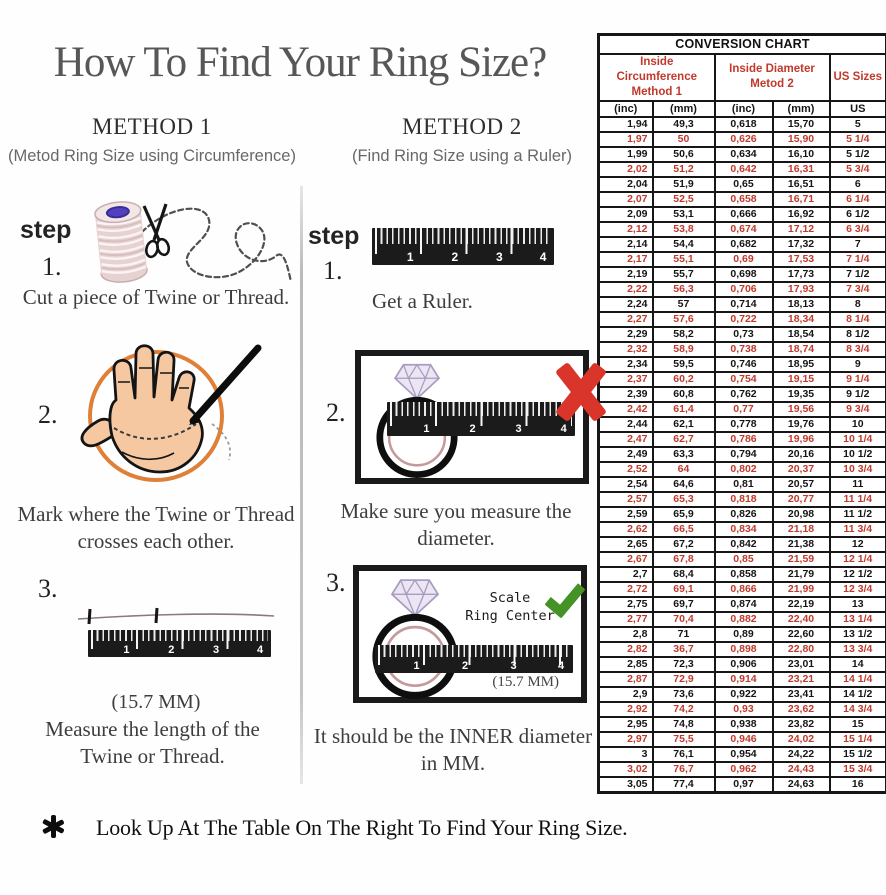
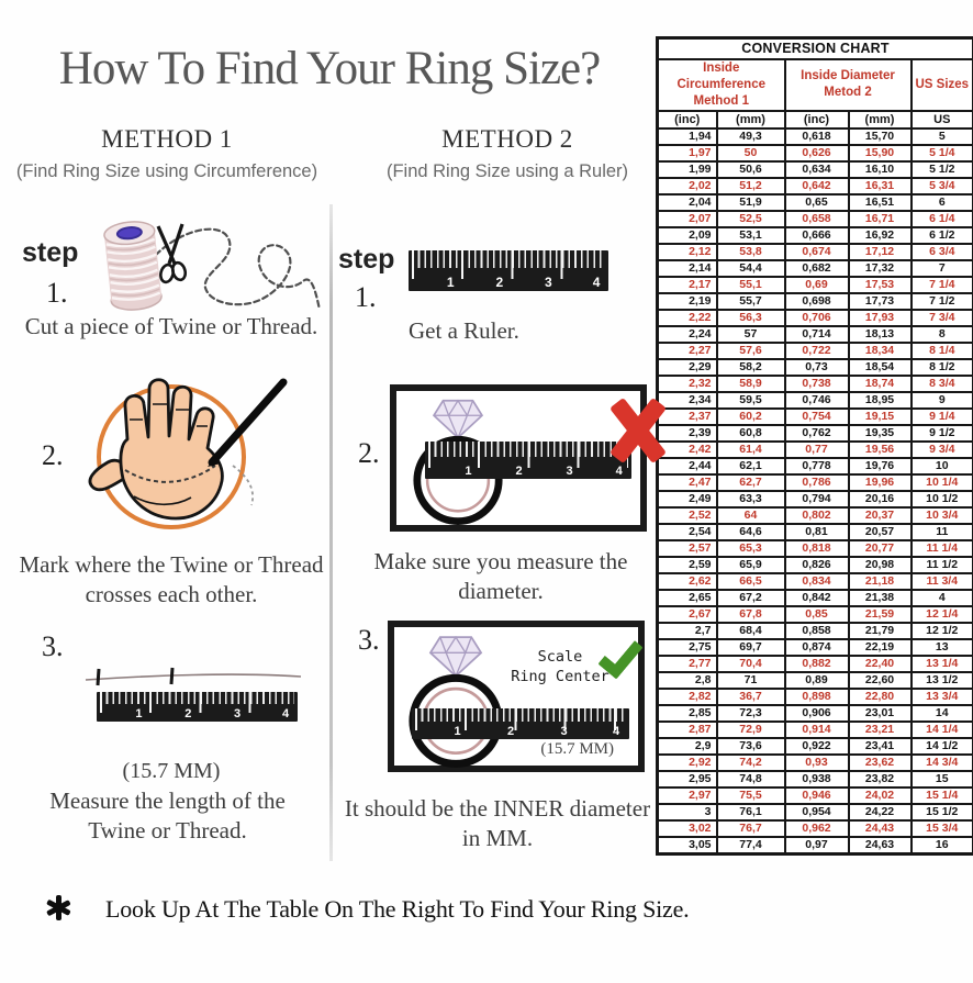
  How To Find Your Ring Size?
  METHOD 1
- (Metod Ring Size using Circumference)
+ (Find Ring Size using Circumference)
  METHOD 2
  (Find Ring Size using a Ruler)
  step
  1.
  Cut a piece of Twine or Thread.
  2.
  Mark where the Twine or Thread
  crosses each other.
  3.
  1
  2
  3
  4
  (15.7 MM)
  Measure the length of the
  Twine or Thread.
  step
  1
  2
  3
  4
  1.
  Get a Ruler.
  2.
  1
  2
  3
  4
  Make sure you measure the diameter.
  3.
  Scale
  Ring Center
  1
  2
  3
  4
  (15.7 MM)
  It should be the INNER diameter
  in MM.
  Look Up At The Table On The Right To Find Your Ring Size.
  CONVERSION CHART
  Inside Circumference Method 1	Inside Diameter Metod 2	US Sizes
  (inc)	(mm)	(inc)	(mm)	US
  1,94	49,3	0,618	15,70	5
  1,97	50	0,626	15,90	5 1/4
  1,99	50,6	0,634	16,10	5 1/2
  2,02	51,2	0,642	16,31	5 3/4
  2,04	51,9	0,65	16,51	6
  2,07	52,5	0,658	16,71	6 1/4
  2,09	53,1	0,666	16,92	6 1/2
  2,12	53,8	0,674	17,12	6 3/4
  2,14	54,4	0,682	17,32	7
  2,17	55,1	0,69	17,53	7 1/4
  2,19	55,7	0,698	17,73	7 1/2
  2,22	56,3	0,706	17,93	7 3/4
  2,24	57	0,714	18,13	8
  2,27	57,6	0,722	18,34	8 1/4
  2,29	58,2	0,73	18,54	8 1/2
  2,32	58,9	0,738	18,74	8 3/4
  2,34	59,5	0,746	18,95	9
  2,37	60,2	0,754	19,15	9 1/4
  2,39	60,8	0,762	19,35	9 1/2
  2,42	61,4	0,77	19,56	9 3/4
  2,44	62,1	0,778	19,76	10
  2,47	62,7	0,786	19,96	10 1/4
  2,49	63,3	0,794	20,16	10 1/2
  2,52	64	0,802	20,37	10 3/4
  2,54	64,6	0,81	20,57	11
  2,57	65,3	0,818	20,77	11 1/4
  2,59	65,9	0,826	20,98	11 1/2
  2,62	66,5	0,834	21,18	11 3/4
- 2,65	67,2	0,842	21,38	12
+ 2,65	67,2	0,842	21,38	4
  2,67	67,8	0,85	21,59	12 1/4
  2,7	68,4	0,858	21,79	12 1/2
- 2,72	69,1	0,866	21,99	12 3/4
  2,75	69,7	0,874	22,19	13
  2,77	70,4	0,882	22,40	13 1/4
  2,8	71	0,89	22,60	13 1/2
  2,82	36,7	0,898	22,80	13 3/4
  2,85	72,3	0,906	23,01	14
  2,87	72,9	0,914	23,21	14 1/4
  2,9	73,6	0,922	23,41	14 1/2
  2,92	74,2	0,93	23,62	14 3/4
  2,95	74,8	0,938	23,82	15
  2,97	75,5	0,946	24,02	15 1/4
  3	76,1	0,954	24,22	15 1/2
  3,02	76,7	0,962	24,43	15 3/4
  3,05	77,4	0,97	24,63	16
